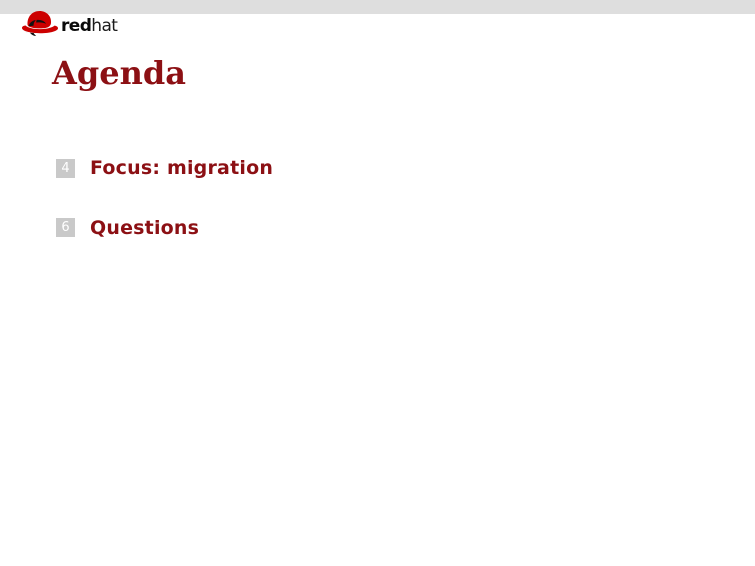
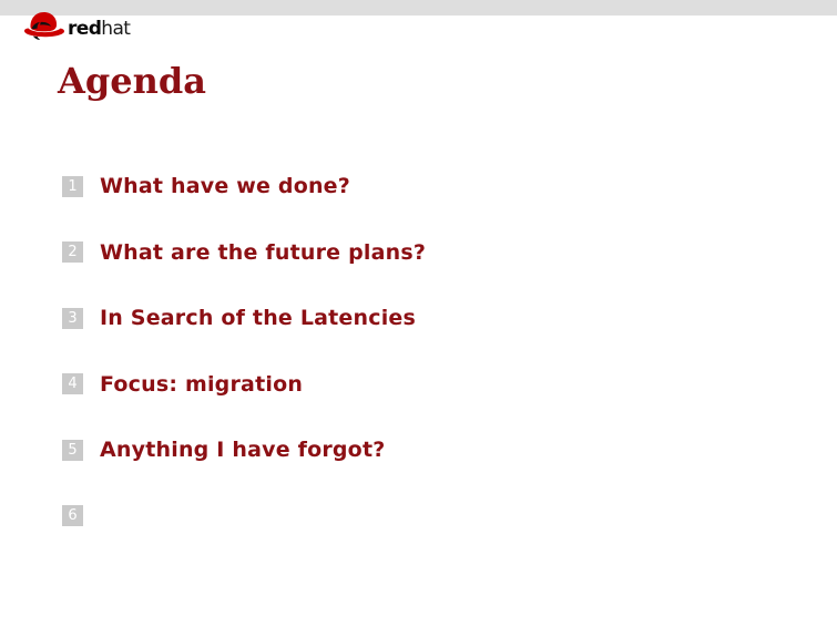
  redhat
  Agenda
+ 1
+ What have we done?
+ 2
+ What are the future plans?
+ 3
+ In Search of the Latencies
  4
  Focus: migration
+ 5
+ Anything I have forgot?
  6
- Questions
